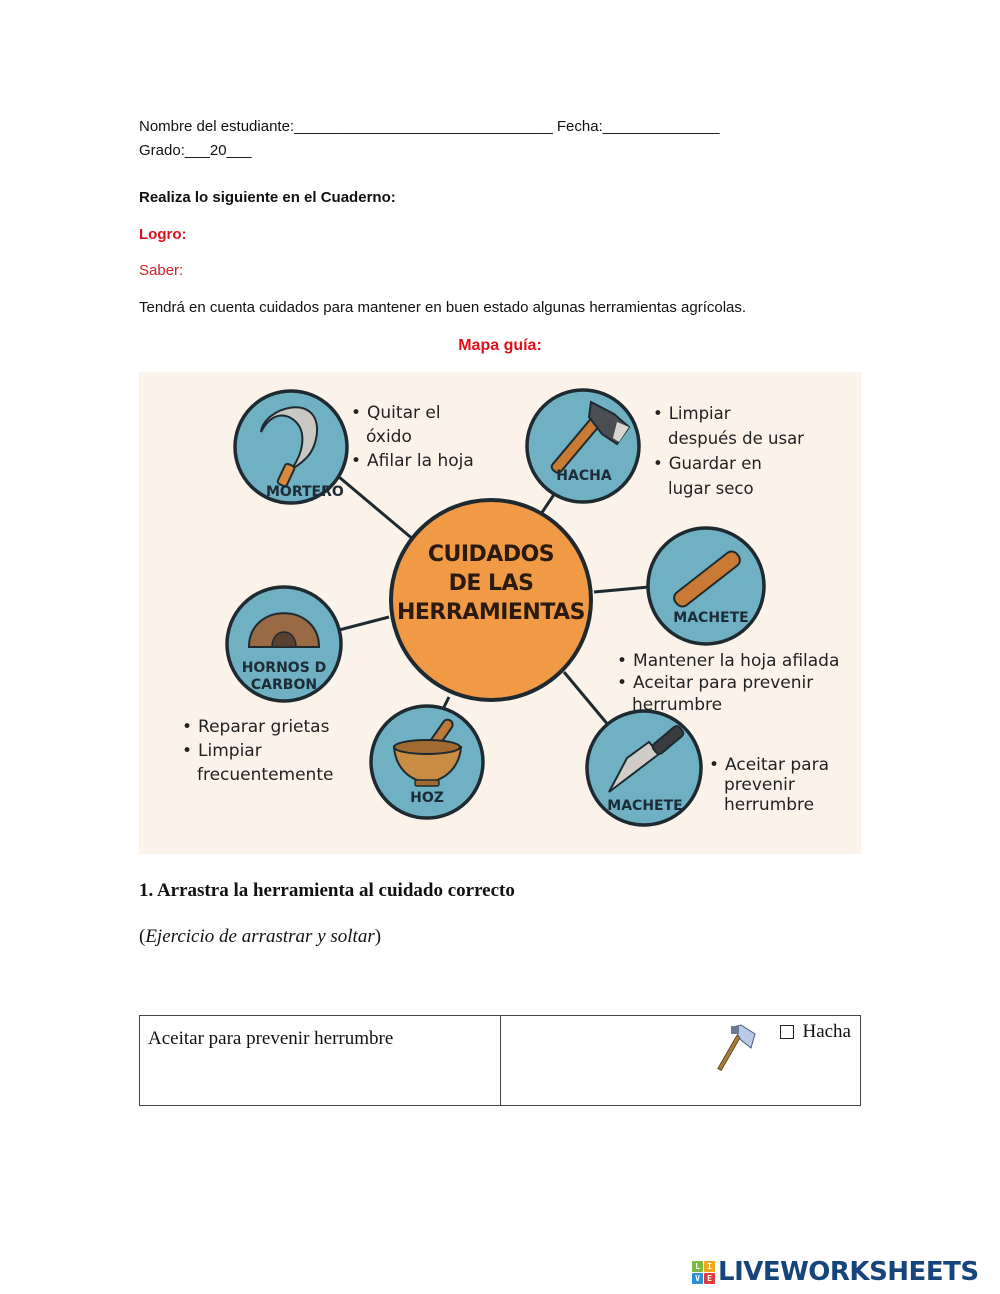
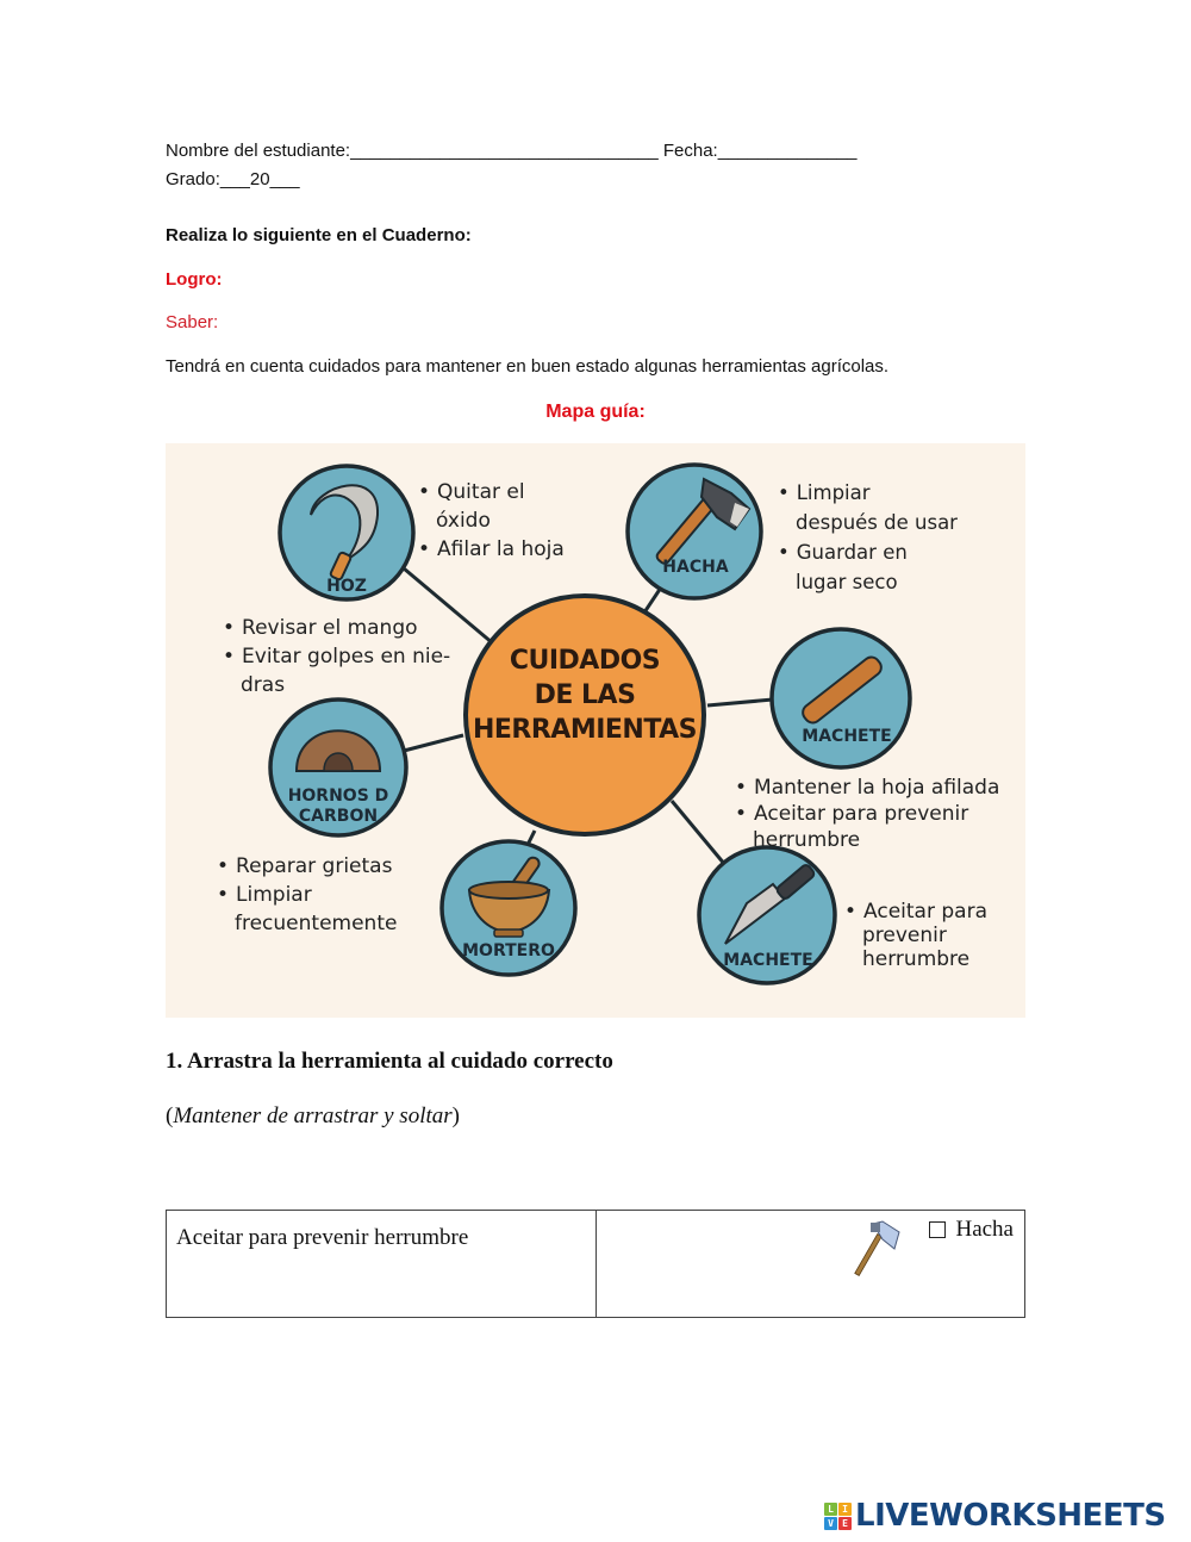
  Nombre del estudiante:_______________________________ Fecha:______________
  Grado:___20___
  Realiza lo siguiente en el Cuaderno:
  Logro:
  Saber:
  Tendrá en cuenta cuidados para mantener en buen estado algunas herramientas agrícolas.
  Mapa guía:
  CUIDADOS
  DE LAS
  HERRAMIENTAS
- MORTERO
+ HOZ
  HACHA
  MACHETE
  HORNOS D
  CARBON
- HOZ
+ MORTERO
  MACHETE
  Quitar el
  óxido
  Afilar la hoja
  Limpiar
  después de usar
  Guardar en
  lugar seco
+ Revisar el mango
+ Evitar golpes en nie-
+ dras
  Mantener la hoja afilada
  Aceitar para prevenir
  herrumbre
  Reparar grietas
  Limpiar
  frecuentemente
  Aceitar para
  prevenir
  herrumbre
  1. Arrastra la herramienta al cuidado correcto
- (Ejercicio de arrastrar y soltar)
+ (Mantener de arrastrar y soltar)
  Aceitar para prevenir herrumbre	Hacha
  L
  I
  V
  E
  LIVEWORKSHEETS
